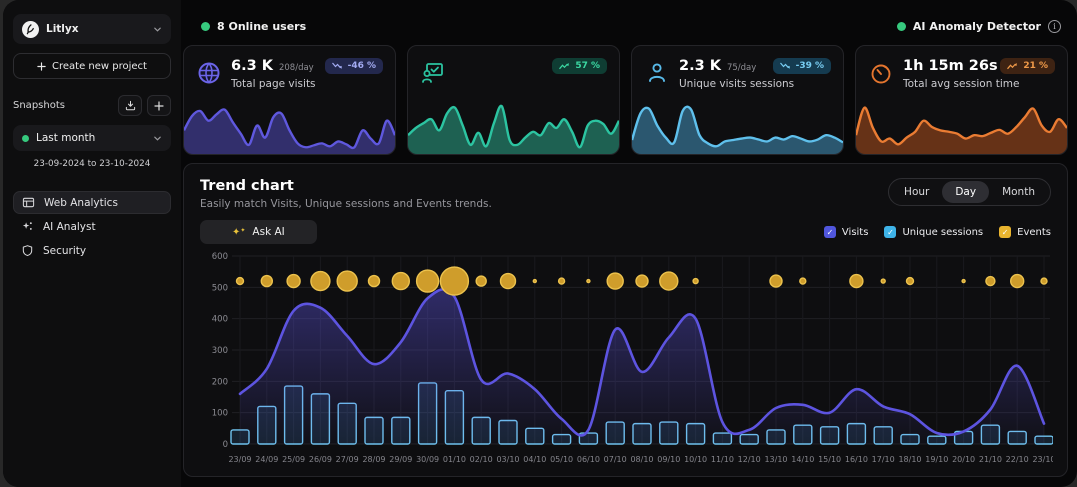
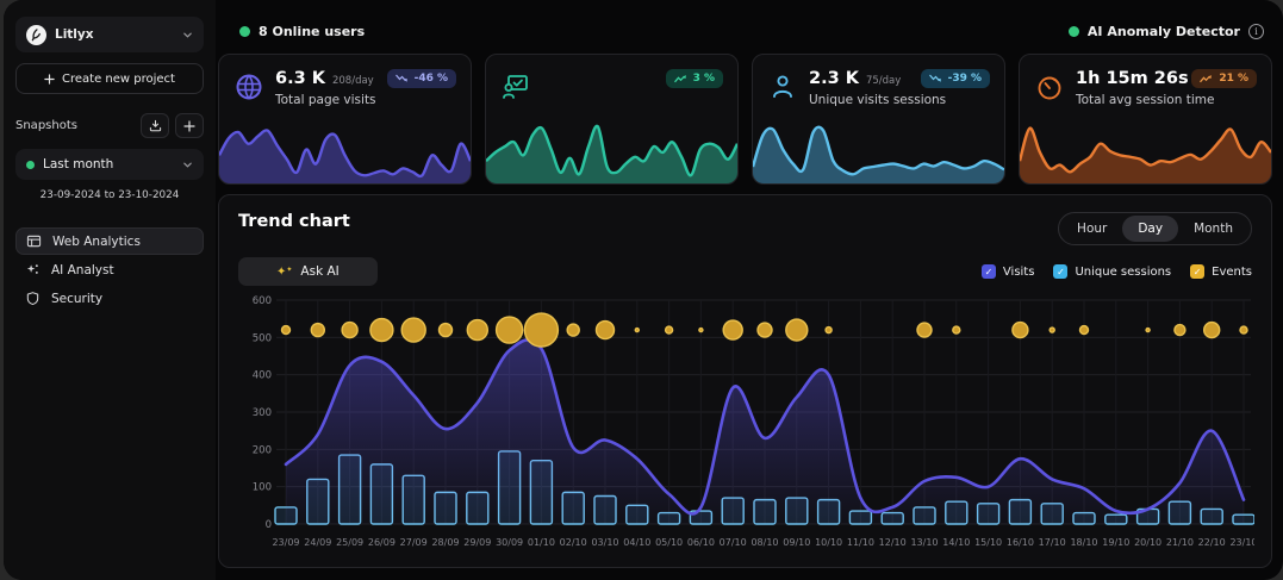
  Litlyx
  Create new project
  Snapshots
  Last month
  23-09-2024 to 23-10-2024
  Web Analytics
  AI Analyst
  Security
  8 Online users
  AI Anomaly Detector
  i
  6.3 K
  208/day
  Total page visits
  -46 %
- 57 %
+ 3 %
  2.3 K
  75/day
  Unique visits sessions
  -39 %
  1h 15m 26s
  Total avg session time
  21 %
  Trend chart
- Easily match Visits, Unique sessions and Events trends.
  Hour
  Day
  Month
  Ask AI
  Visits
  Unique sessions
  Events
  0
  100
  200
  300
  400
  500
  600
  23/09
  24/09
  25/09
  26/09
  27/09
  28/09
  29/09
  30/09
  01/10
  02/10
  03/10
  04/10
  05/10
  06/10
  07/10
  08/10
  09/10
  10/10
  11/10
  12/10
  13/10
  14/10
  15/10
  16/10
  17/10
  18/10
  19/10
  20/10
  21/10
  22/10
  23/10
